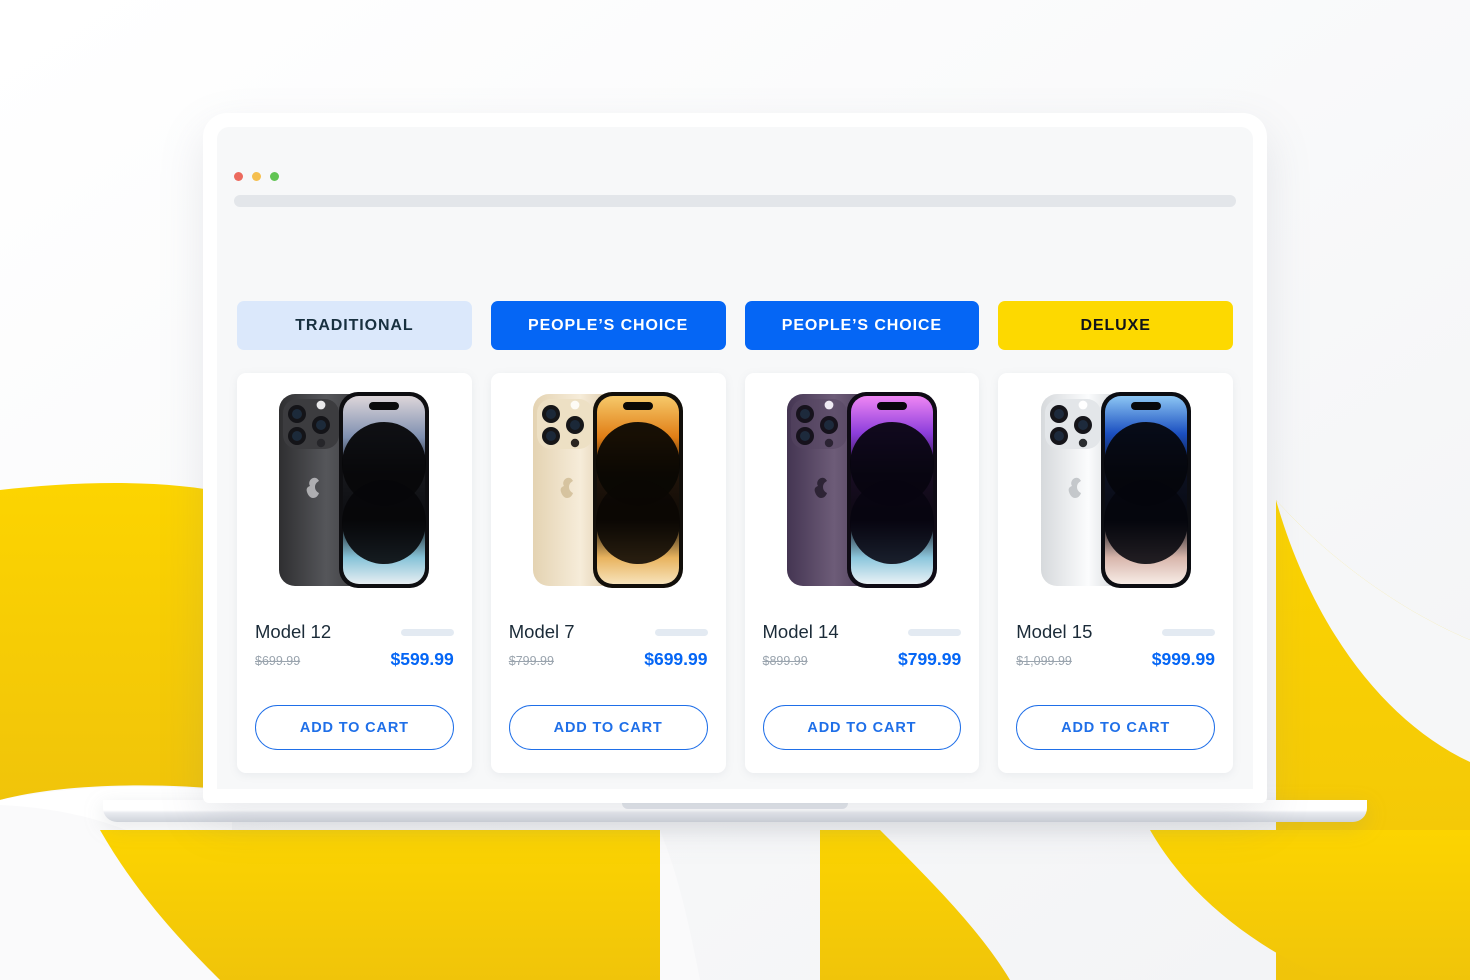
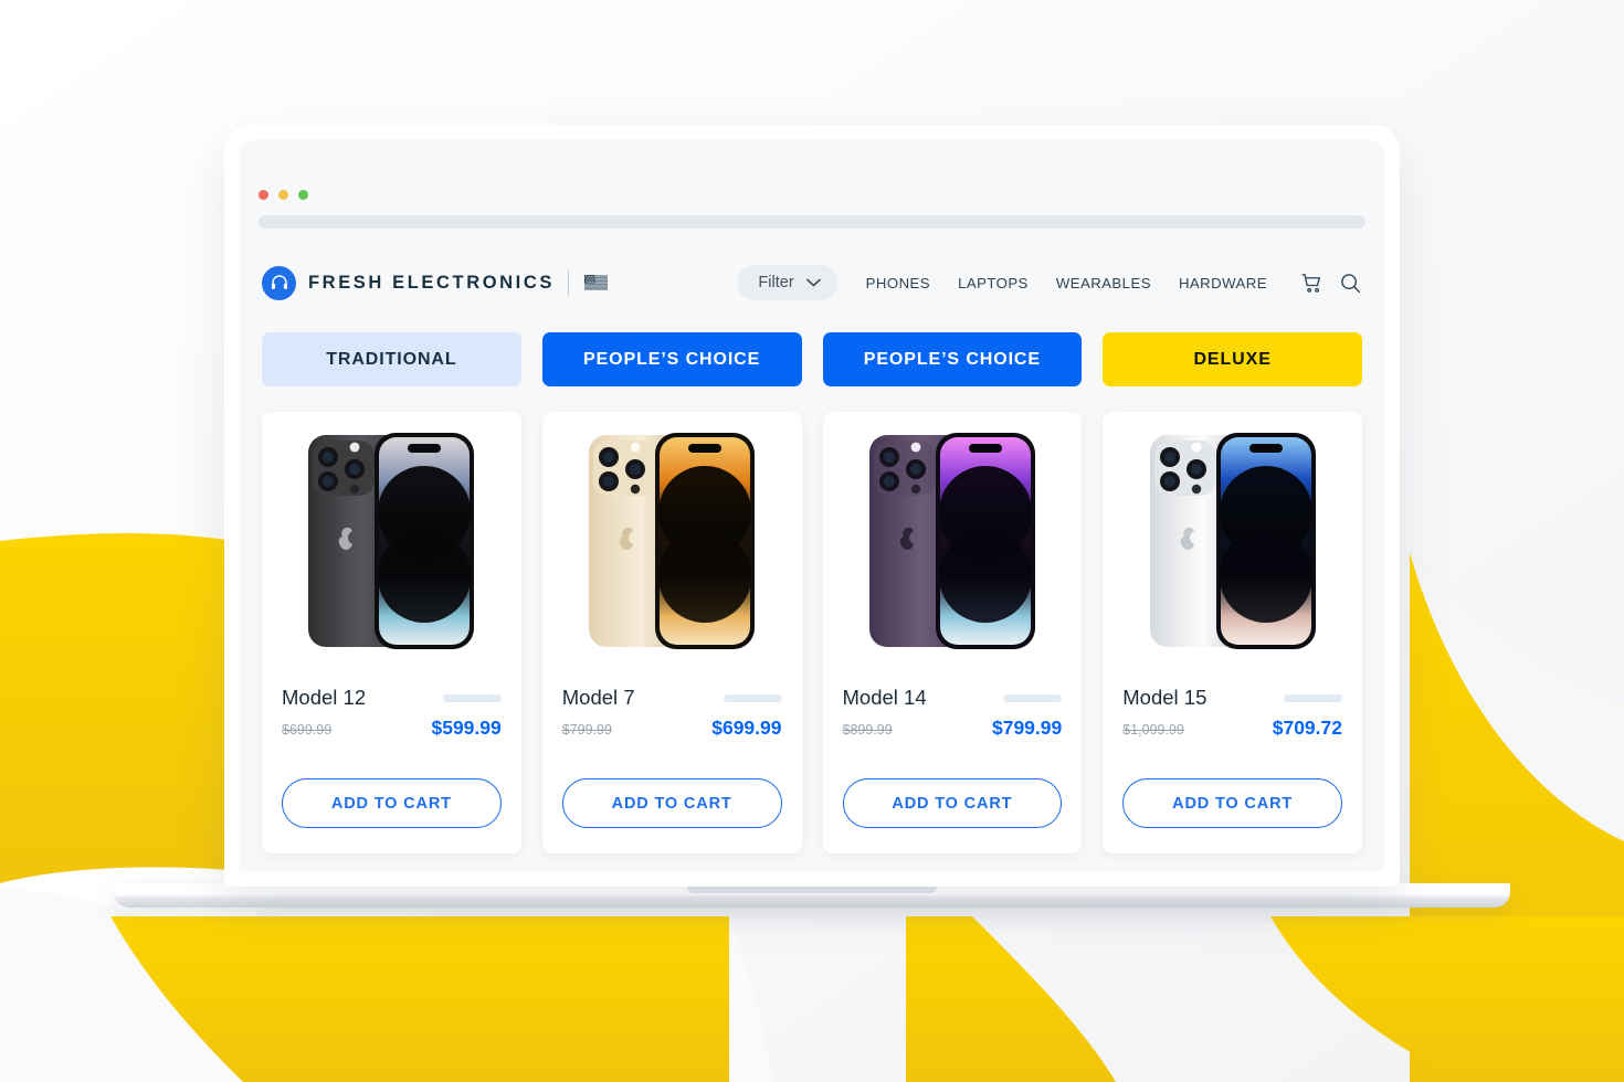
+ FRESH ELECTRONICS
+ Filter
+ PHONES
+ LAPTOPS
+ WEARABLES
+ HARDWARE
  TRADITIONAL
  PEOPLE’S CHOICE
  PEOPLE’S CHOICE
  DELUXE
  Model 12
  $699.99
  $599.99
  ADD TO CART
  Model 7
  $799.99
  $699.99
  ADD TO CART
  Model 14
  $899.99
  $799.99
  ADD TO CART
  Model 15
  $1,099.99
- $999.99
+ $709.72
  ADD TO CART
